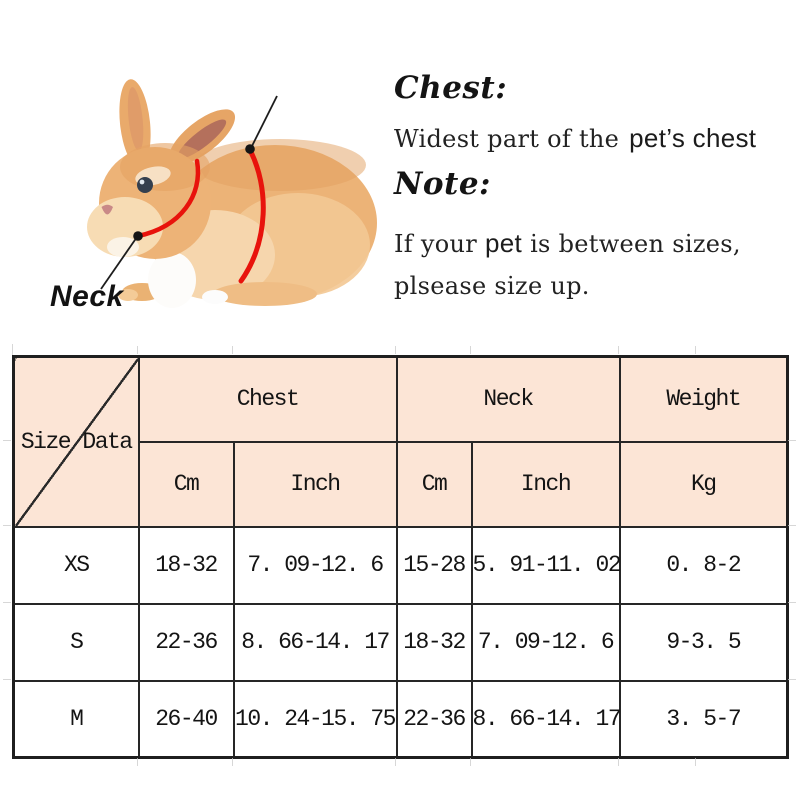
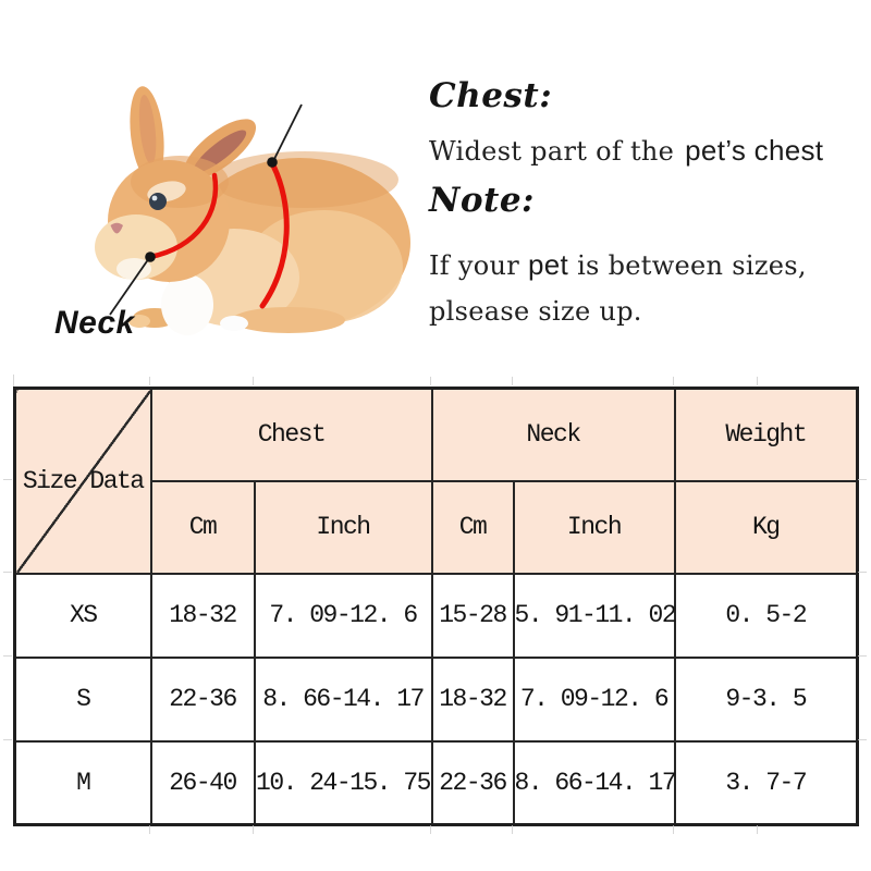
  Neck
  Chest:
  Widest part of the pet’s chest
  Note:
  If your pet is between sizes,
  plsease size up.
  Size Data	Chest	Neck	Weight
  Cm	Inch	Cm	Inch	Kg
- XS	18-32	7. 09-12. 6	15-28	5. 91-11. 02	0. 8-2
+ XS	18-32	7. 09-12. 6	15-28	5. 91-11. 02	0. 5-2
  S	22-36	8. 66-14. 17	18-32	7. 09-12. 6	9-3. 5
- M	26-40	10. 24-15. 75	22-36	8. 66-14. 17	3. 5-7
+ M	26-40	10. 24-15. 75	22-36	8. 66-14. 17	3. 7-7
